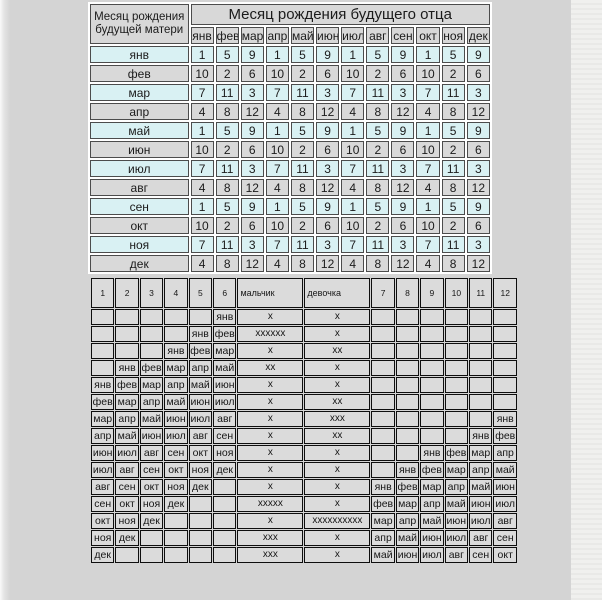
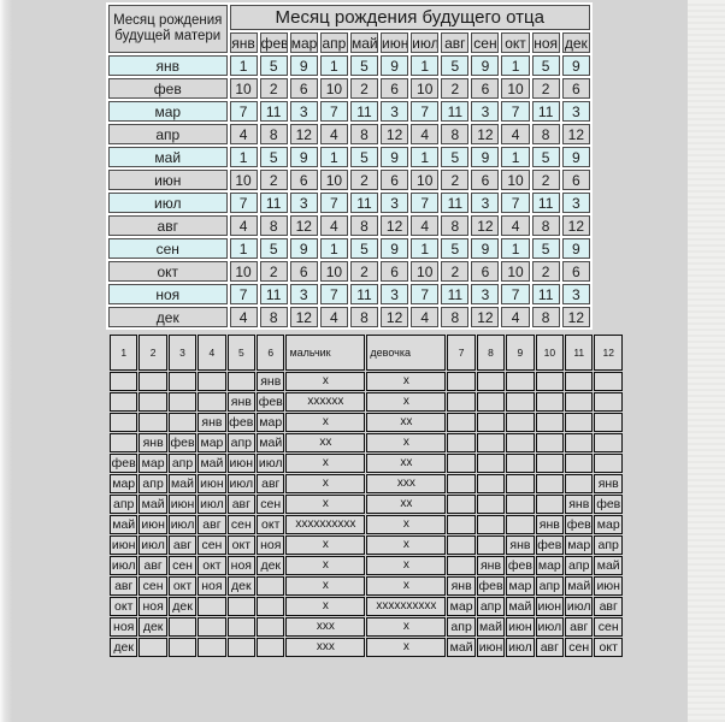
  Месяц рождения будущей матери	Месяц рождения будущего отца
  янв	фев	мар	апр	май	июн	июл	авг	сен	окт	ноя	дек
  янв	1	5	9	1	5	9	1	5	9	1	5	9
  фев	10	2	6	10	2	6	10	2	6	10	2	6
  мар	7	11	3	7	11	3	7	11	3	7	11	3
  апр	4	8	12	4	8	12	4	8	12	4	8	12
  май	1	5	9	1	5	9	1	5	9	1	5	9
  июн	10	2	6	10	2	6	10	2	6	10	2	6
  июл	7	11	3	7	11	3	7	11	3	7	11	3
  авг	4	8	12	4	8	12	4	8	12	4	8	12
  сен	1	5	9	1	5	9	1	5	9	1	5	9
  окт	10	2	6	10	2	6	10	2	6	10	2	6
  ноя	7	11	3	7	11	3	7	11	3	7	11	3
  дек	4	8	12	4	8	12	4	8	12	4	8	12
  1	2	3	4	5	6	мальчик	девочка	7	8	9	10	11	12
  					янв	x	x
  				янв	фев	xxxxxx	x
  			янв	фев	мар	x	xx
  	янв	фев	мар	апр	май	xx	x
- янв	фев	мар	апр	май	июн	x	x
  фев	мар	апр	май	июн	июл	x	xx
  мар	апр	май	июн	июл	авг	x	xxx						янв
  апр	май	июн	июл	авг	сен	x	xx					янв	фев
+ май	июн	июл	авг	сен	окт	xxxxxxxxxx	x				янв	фев	мар
  июн	июл	авг	сен	окт	ноя	x	x			янв	фев	мар	апр
  июл	авг	сен	окт	ноя	дек	x	x		янв	фев	мар	апр	май
  авг	сен	окт	ноя	дек		x	x	янв	фев	мар	апр	май	июн
- сен	окт	ноя	дек			xxxxx	x	фев	мар	апр	май	июн	июл
  окт	ноя	дек				x	xxxxxxxxxx	мар	апр	май	июн	июл	авг
  ноя	дек					xxx	x	апр	май	июн	июл	авг	сен
  дек						xxx	x	май	июн	июл	авг	сен	окт
